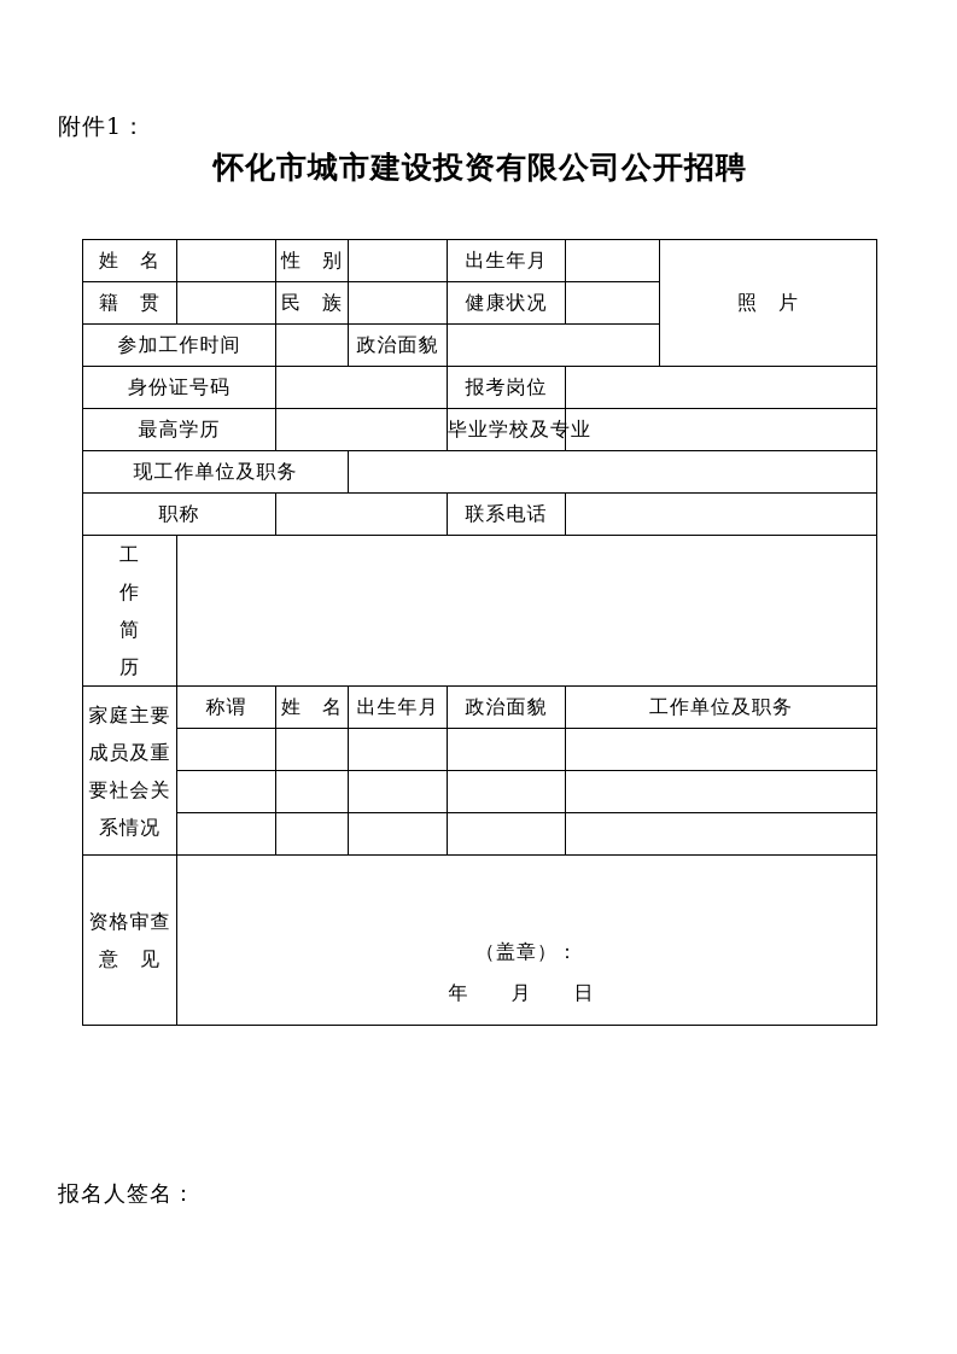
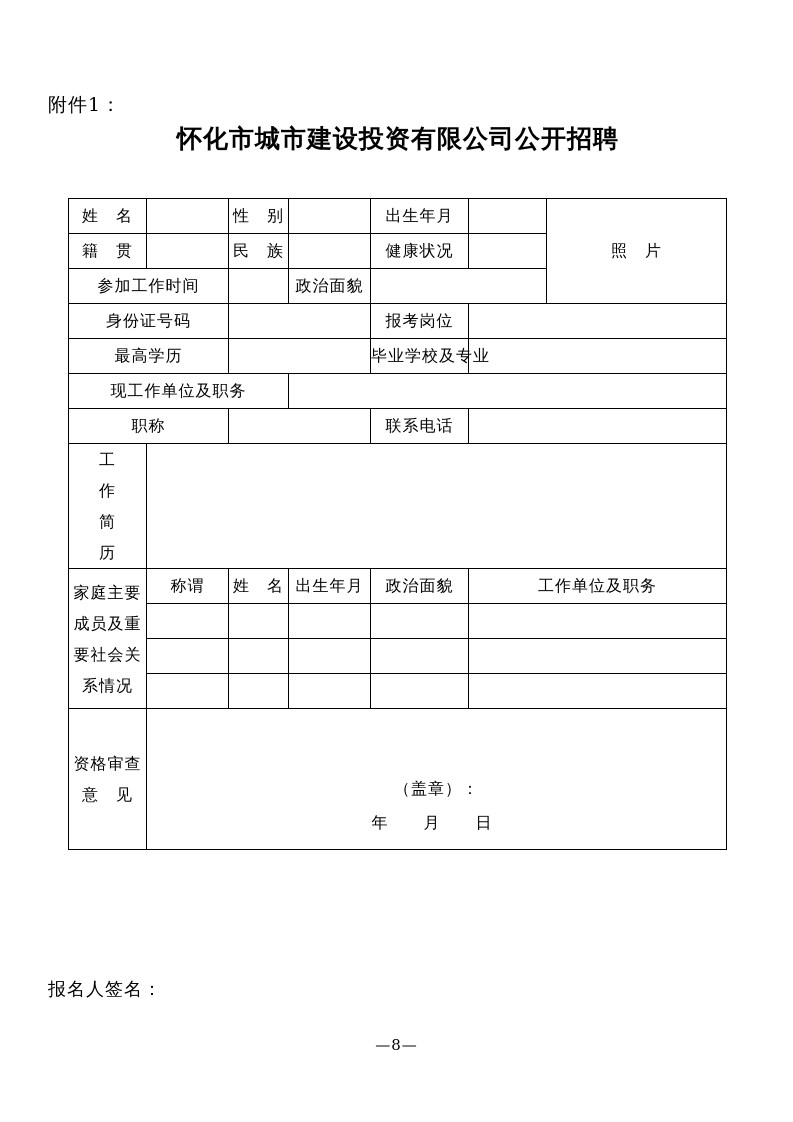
  附件1：
  怀化市城市建设投资有限公司公开招聘
  姓 名		性 别		出生年月		照 片
  籍 贯		民 族		健康状况
  参加工作时间		政治面貌
  身份证号码		报考岗位
  最高学历		毕业学校及专业
  现工作单位及职务
  职称		联系电话
  工 作 简 历
  家庭主要 成员及重 要社会关 系情况	称谓	姓 名	出生年月	政治面貌	工作单位及职务
  资格审查 意 见	（盖章）： 年 月 日
  报名人签名：
+ —8—
